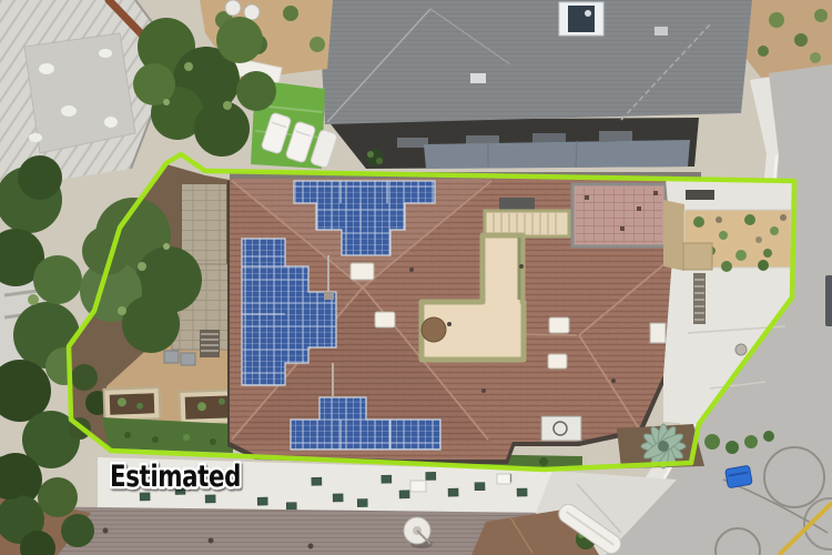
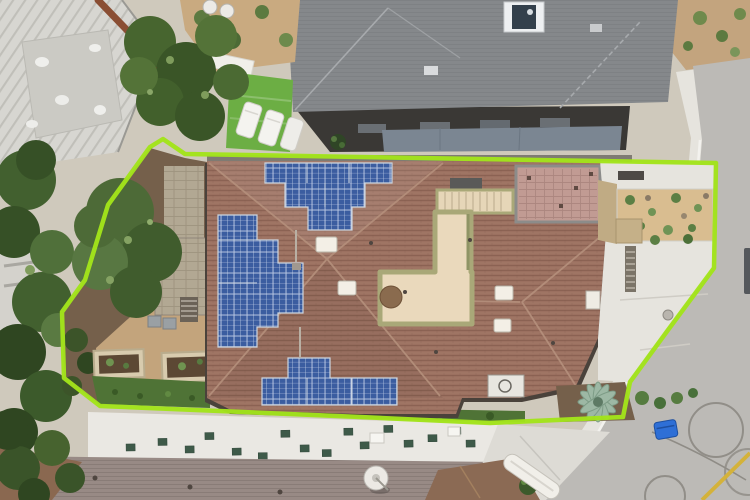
- Estimated
